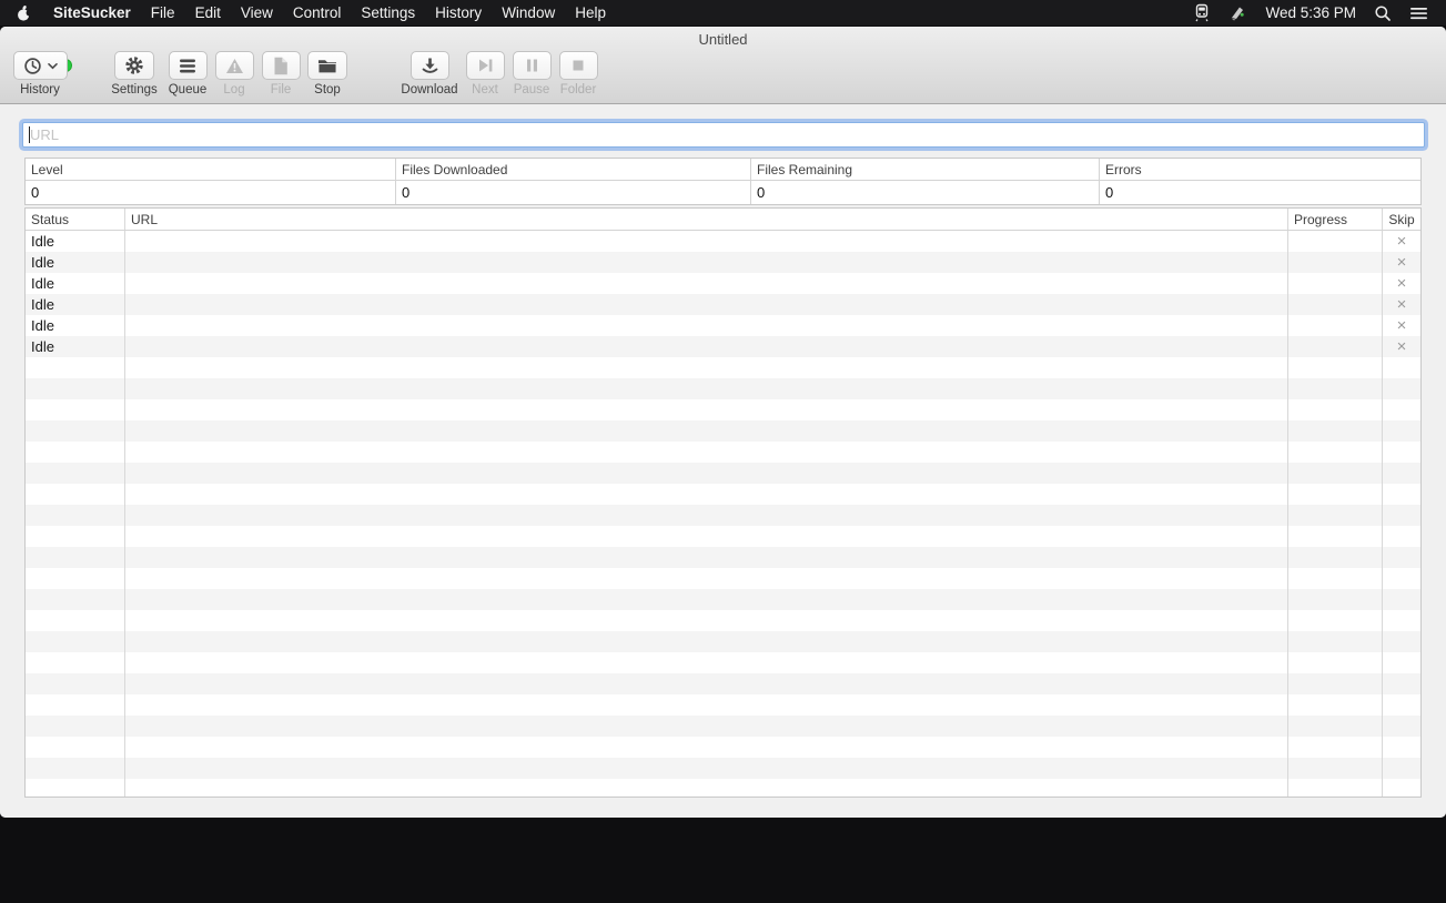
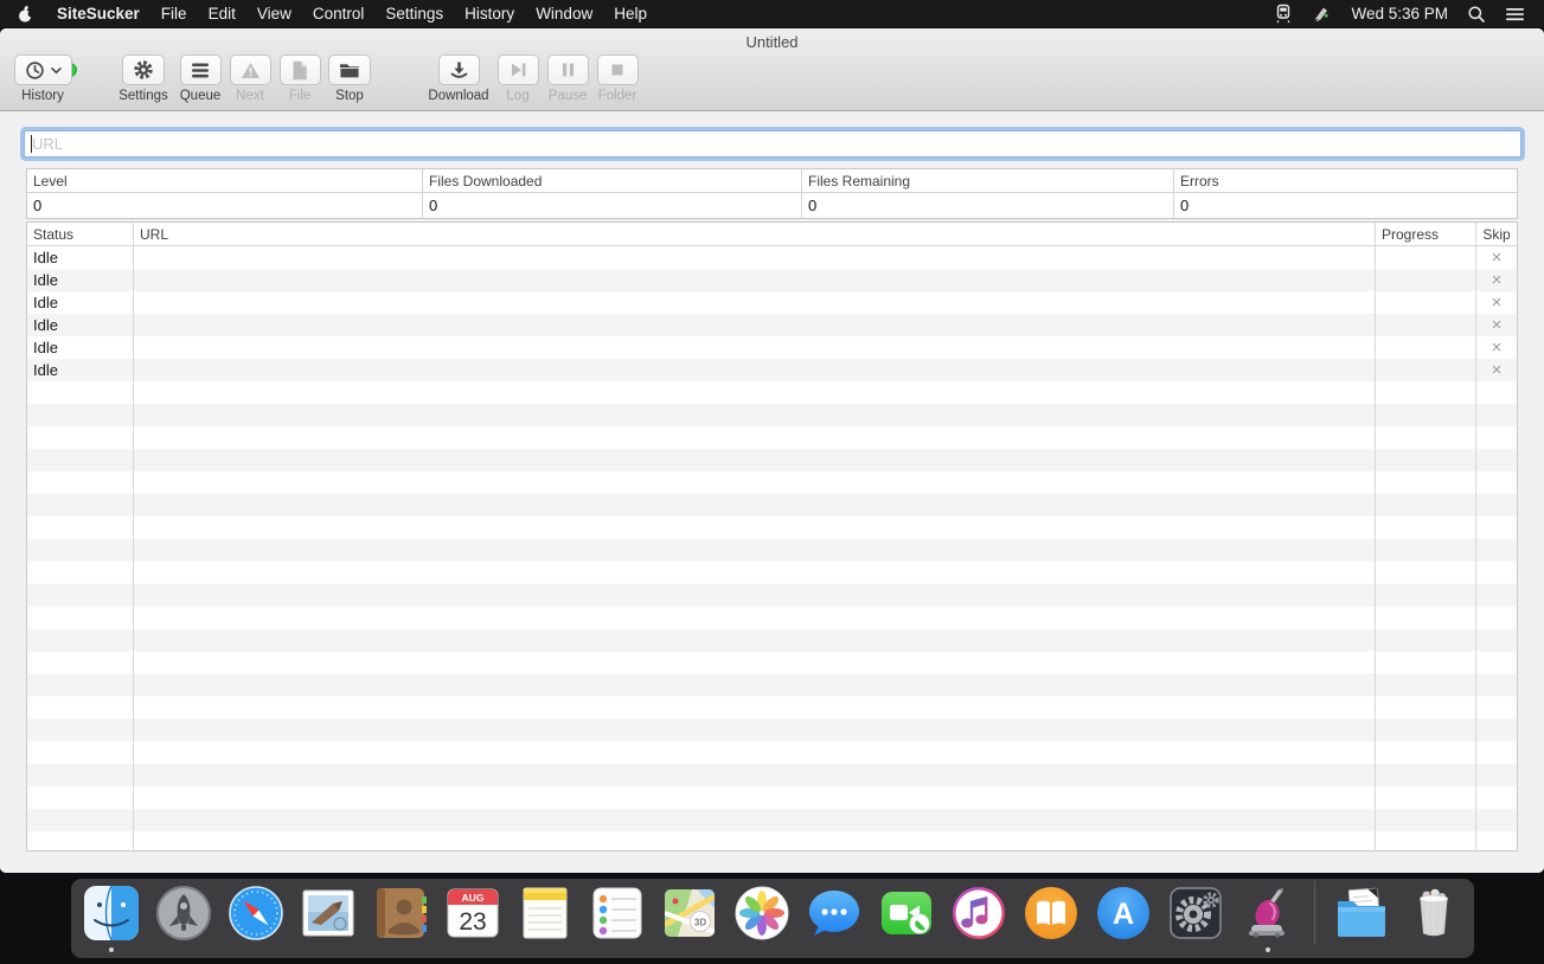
  SiteSucker
  File
  Edit
  View
  Control
  Settings
  History
  Window
  Help
  Wed 5:36 PM
  Untitled
  History
  Settings
  Queue
- Log
+ Next
  File
  Stop
  Download
- Next
+ Log
  Pause
  Folder
  URL
  Level
  Files Downloaded
  Files Remaining
  Errors
  0
  0
  0
  0
  Status
  URL
  Progress
  Skip
  Idle
  ×
  Idle
  ×
  Idle
  ×
  Idle
  ×
  Idle
  ×
  Idle
  ×
+ AUG
+ 23
+ 3D
+ A
